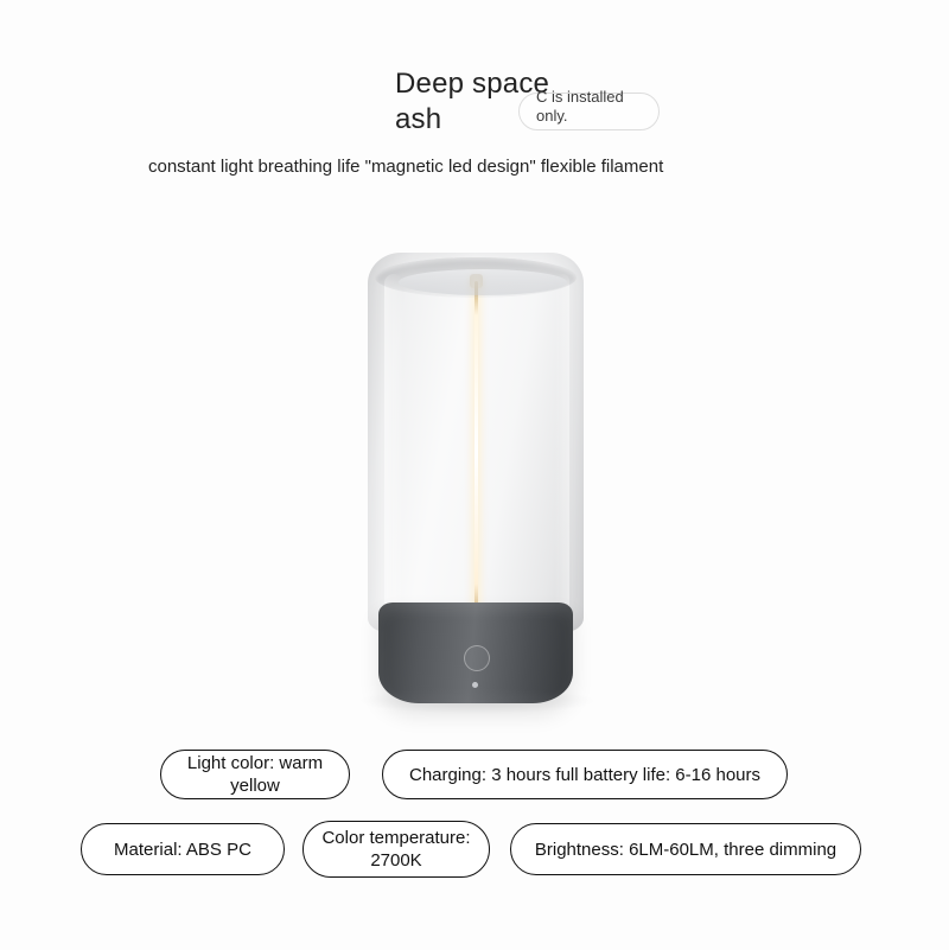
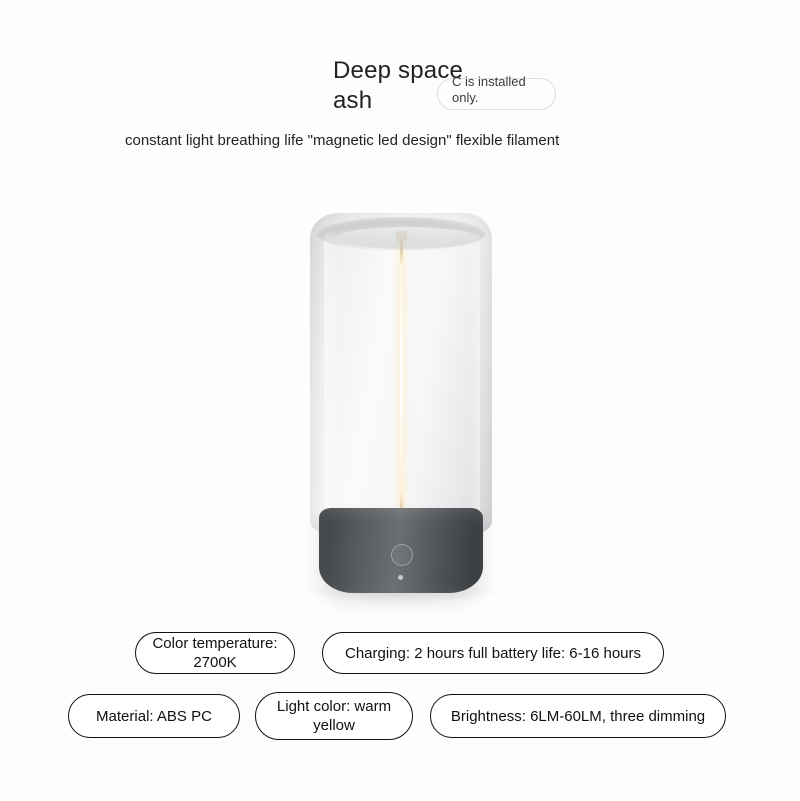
  Deep space ash
  C is installed only.
  constant light breathing life "magnetic led design" flexible filament
- Light color: warm yellow
+ Color temperature: 2700K
- Charging: 3 hours full battery life: 6-16 hours
+ Charging: 2 hours full battery life: 6-16 hours
  Material: ABS PC
- Color temperature: 2700K
+ Light color: warm yellow
  Brightness: 6LM-60LM, three dimming
